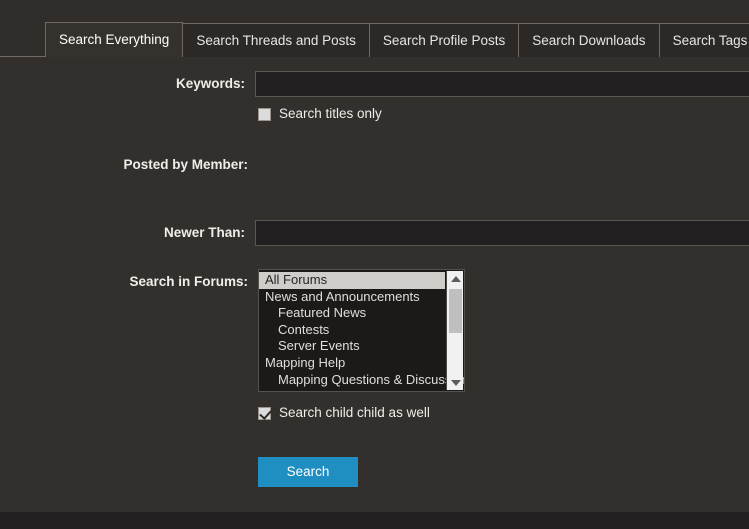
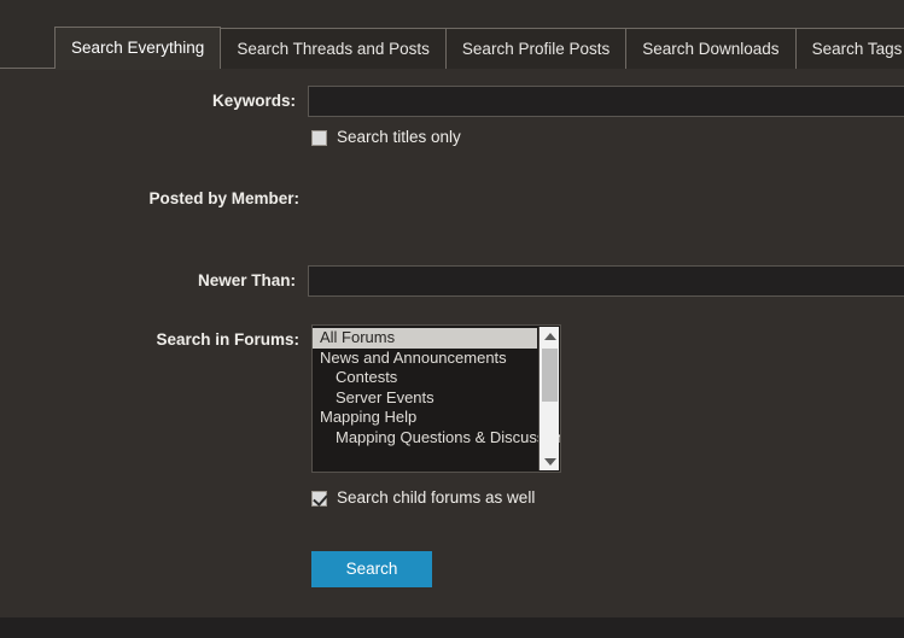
  Search Everything
  Search Threads and Posts
  Search Profile Posts
  Search Downloads
  Search Tags
  Keywords:
  Search titles only
  Posted by Member:
  Newer Than:
  Search in Forums:
  All Forums
  News and Announcements
- Featured News
  Contests
  Server Events
  Mapping Help
  Mapping Questions & Discus
- Search child child as well
+ Search child forums as well
  Search
